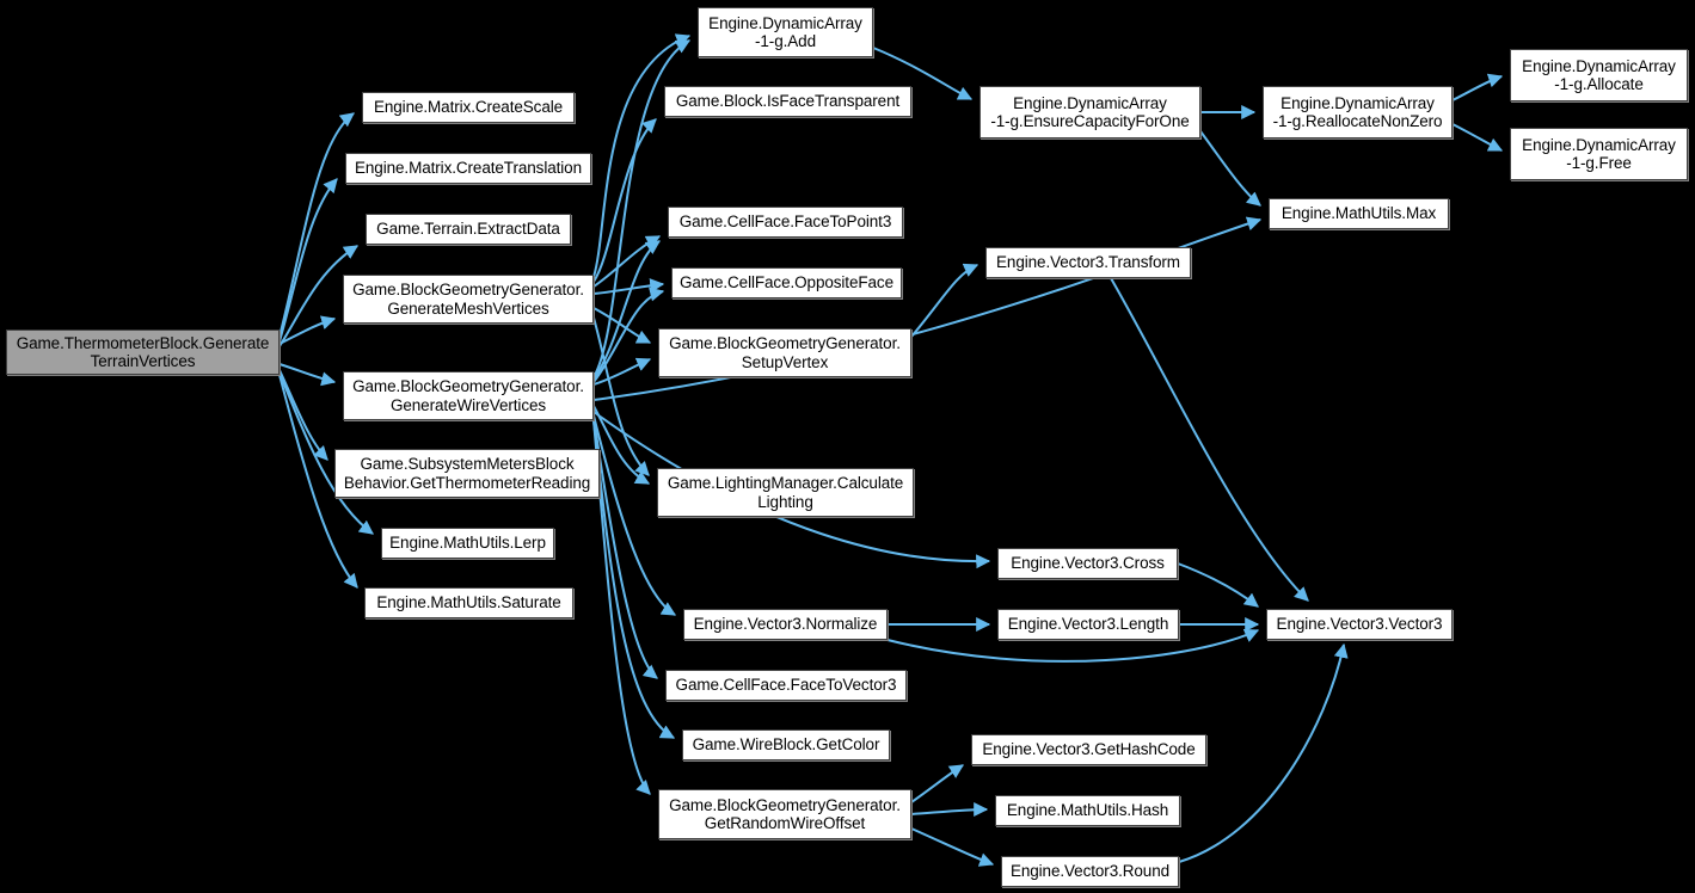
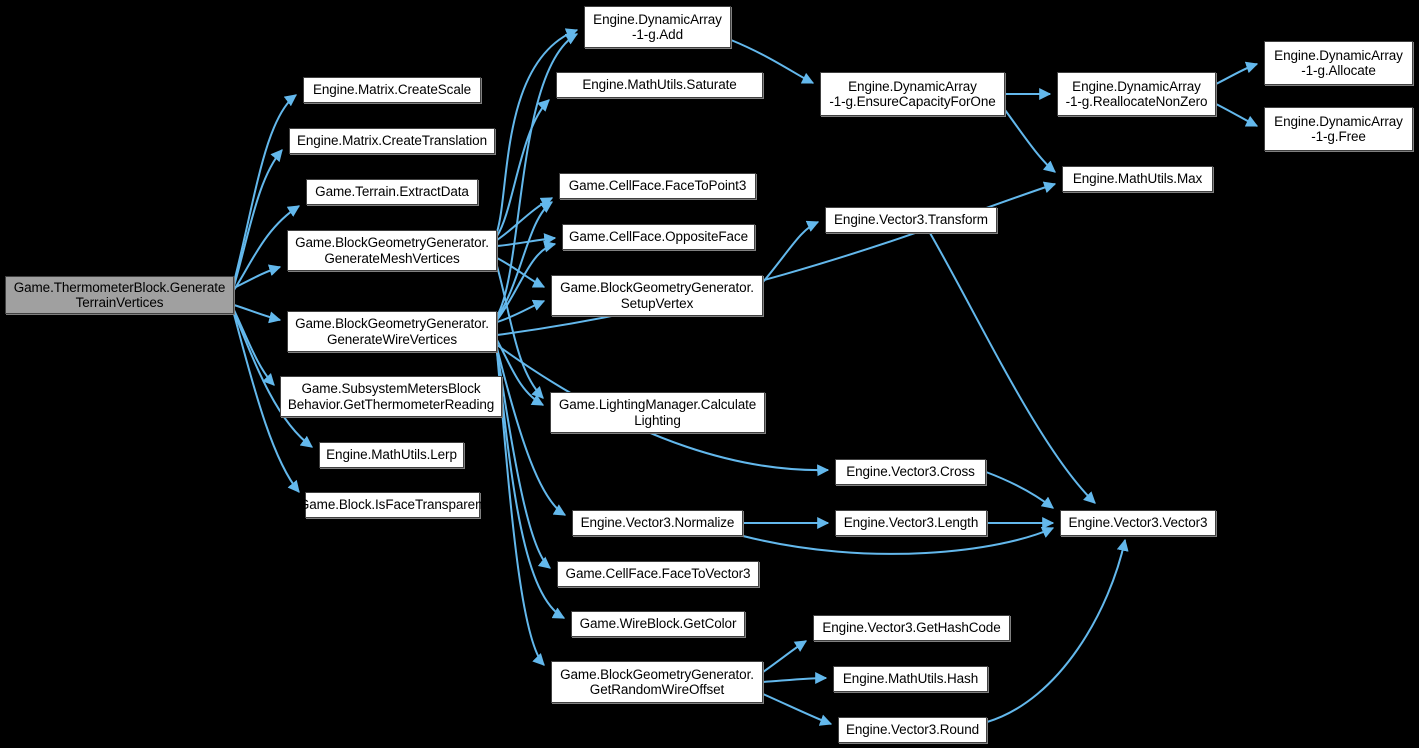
  Game.ThermometerBlock.Generate
  TerrainVertices
  Engine.Matrix.CreateScale
  Engine.Matrix.CreateTranslation
  Game.Terrain.ExtractData
  Game.BlockGeometryGenerator.
  GenerateMeshVertices
  Game.BlockGeometryGenerator.
  GenerateWireVertices
  Game.SubsystemMetersBlock
  Behavior.GetThermometerReading
  Engine.MathUtils.Lerp
- Engine.MathUtils.Saturate
+ Game.Block.IsFaceTransparent
  Engine.DynamicArray
  -1-g.Add
- Game.Block.IsFaceTransparent
+ Engine.MathUtils.Saturate
  Game.CellFace.FaceToPoint3
  Game.CellFace.OppositeFace
  Game.BlockGeometryGenerator.
  SetupVertex
  Game.LightingManager.Calculate
  Lighting
  Engine.Vector3.Normalize
  Game.CellFace.FaceToVector3
  Game.WireBlock.GetColor
  Game.BlockGeometryGenerator.
  GetRandomWireOffset
  Engine.DynamicArray
  -1-g.EnsureCapacityForOne
  Engine.Vector3.Transform
  Engine.Vector3.Cross
  Engine.Vector3.Length
  Engine.Vector3.GetHashCode
  Engine.MathUtils.Hash
  Engine.Vector3.Round
  Engine.DynamicArray
  -1-g.ReallocateNonZero
  Engine.MathUtils.Max
  Engine.Vector3.Vector3
  Engine.DynamicArray
  -1-g.Allocate
  Engine.DynamicArray
  -1-g.Free
